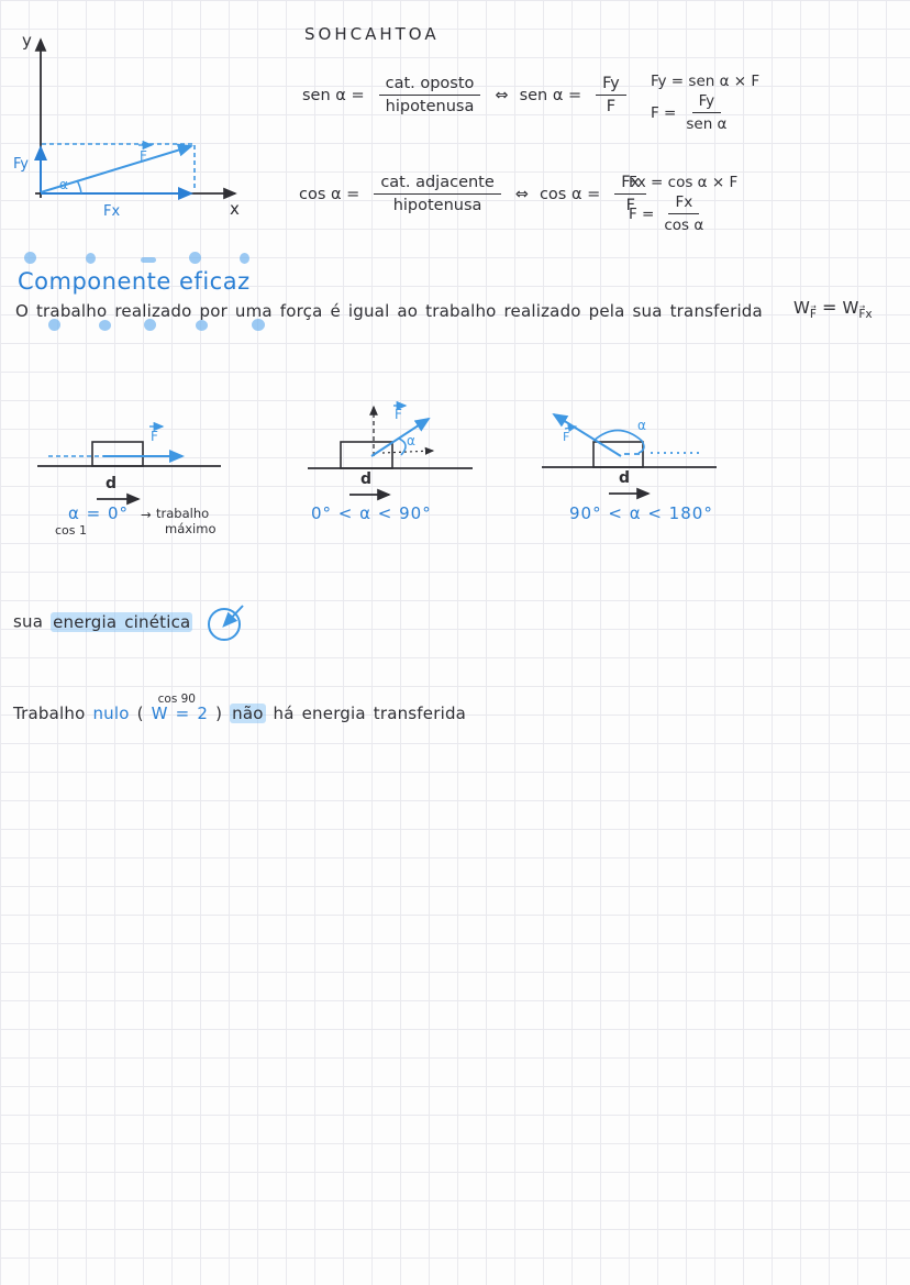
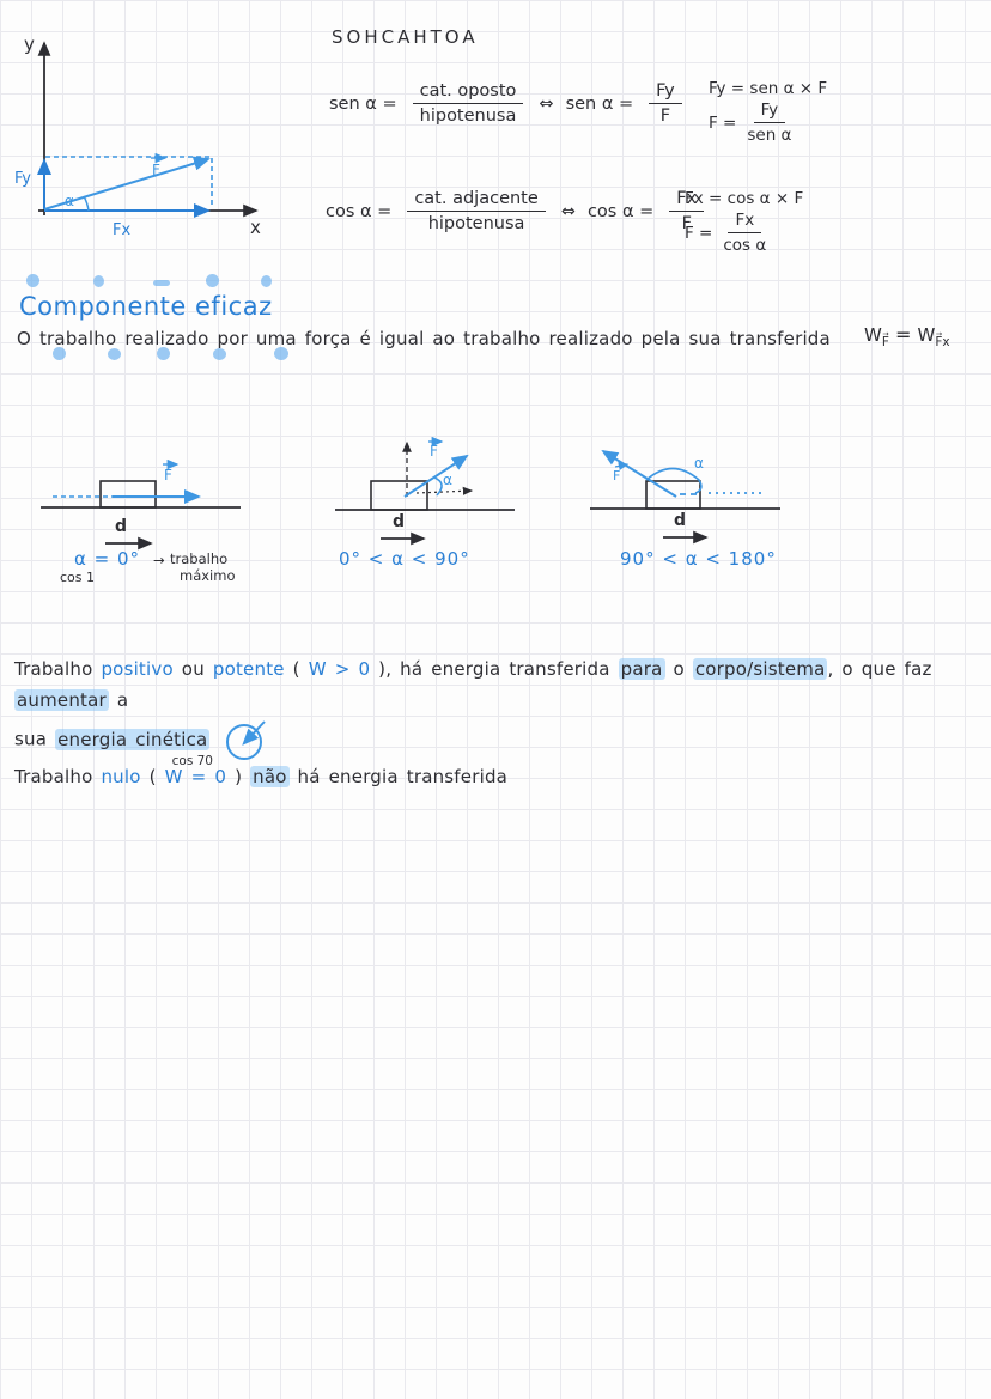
  y
  x
  Fy
  Fx
  F
  α
  SOHCAHTOA
  sen α =
  cat. oposto
  hipotenusa
  ⇔
  sen α =
  Fy
  F
  Fy = sen α × F
  F =
  Fy
  sen α
  cos α =
  cat. adjacente
  hipotenusa
  ⇔
  cos α =
  Fx
  F
  Fx = cos α × F
  F =
  Fx
  cos α
  Componente eficaz
  O trabalho realizado por uma força é igual ao trabalho realizado pela sua transferida
  WF = WFx
  F
  d
  α = 0°
  →
  trabalho
  máximo
  cos 1
  F
  α
  d
  0° < α < 90°
  α
  F
  d
  90° < α < 180°
+ Trabalho positivo ou potente ( W > 0 ), há energia transferida para o corpo/sistema, o que faz aumentar a
  sua energia cinética
  Trabalho nulo (
- cos 90
+ cos 70
- W = 2 ) não há energia transferida
+ W = 0 ) não há energia transferida
